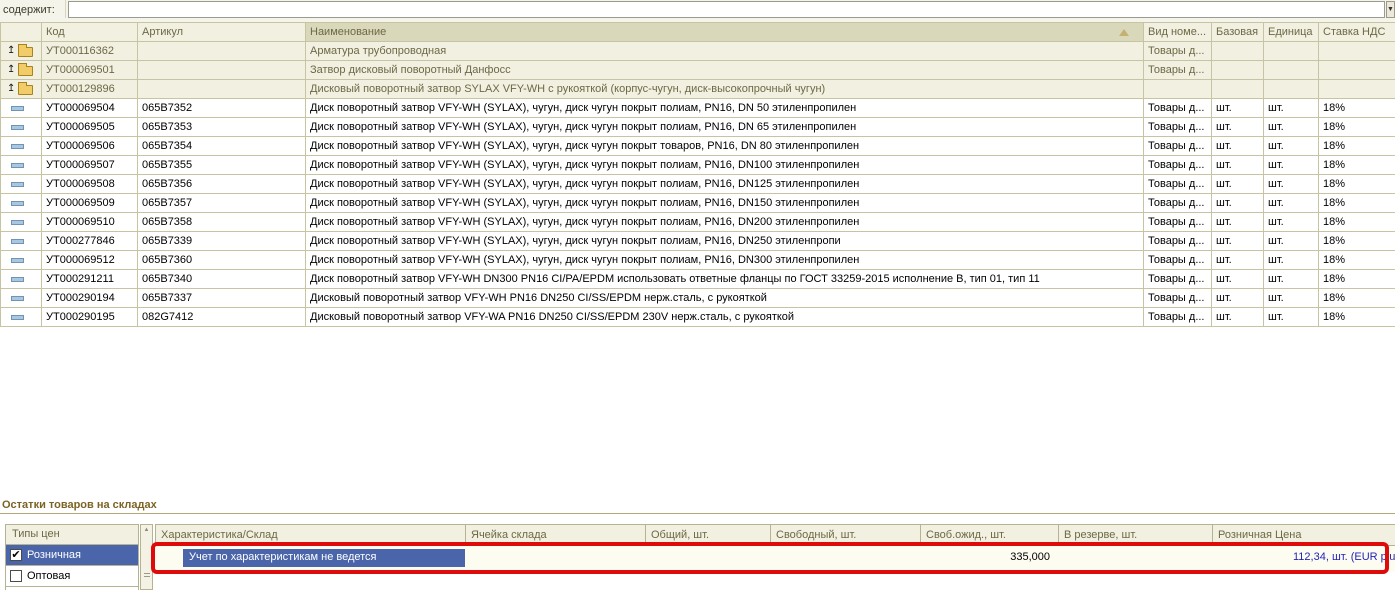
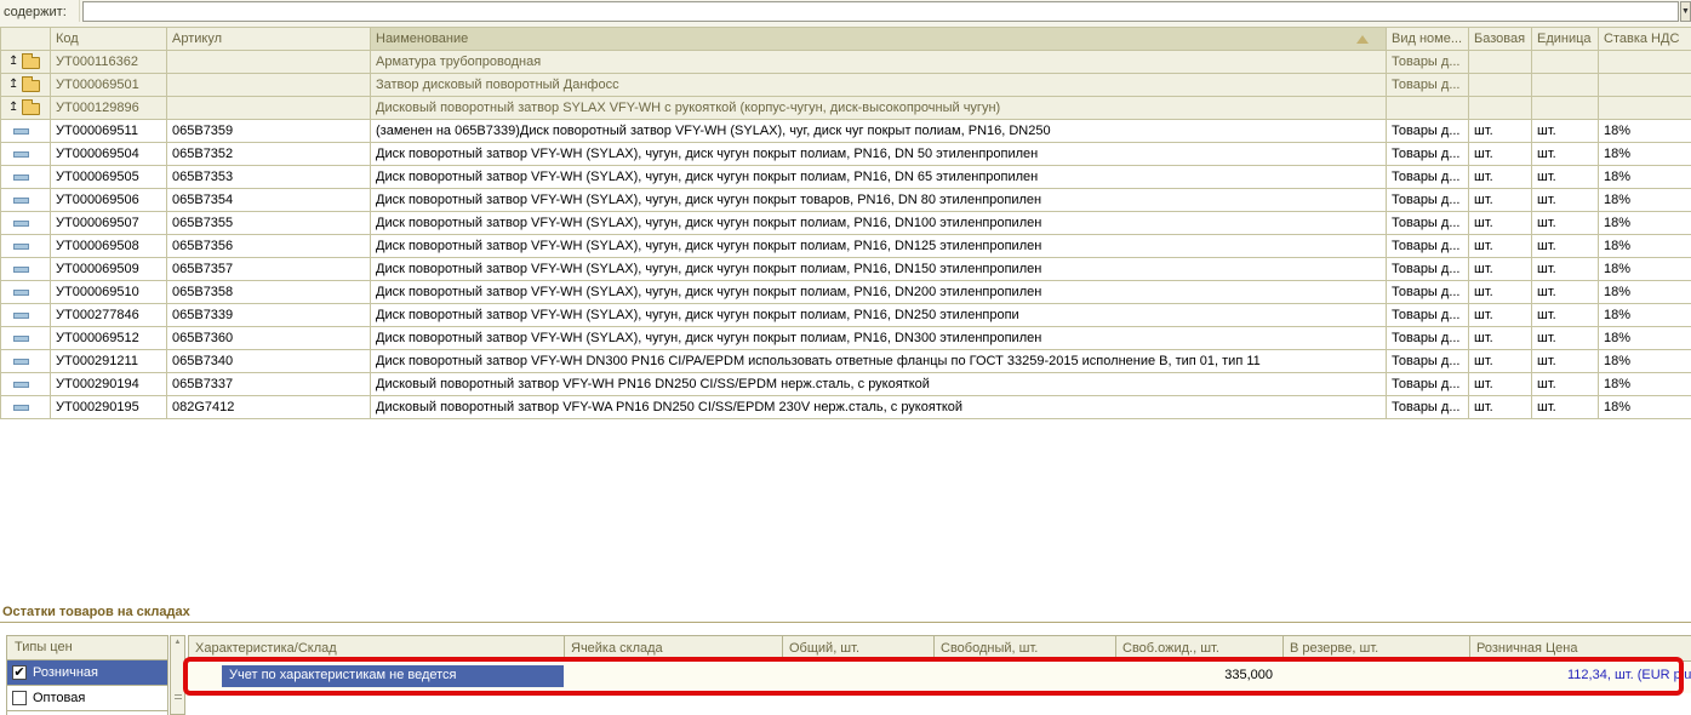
  содержит:
  	Код	Артикул	Наименование	Вид номе...	Базовая	Единица	Ставка НДС
  ↥	УТ000116362		Арматура трубопроводная	Товары д...
  ↥	УТ000069501		Затвор дисковый поворотный Данфосс	Товары д...
  ↥	УТ000129896		Дисковый поворотный затвор SYLAX VFY-WH с рукояткой (корпус-чугун, диск-высокопрочный чугун)
+ 	УТ000069511	065B7359	(заменен на 065B7339)Диск поворотный затвор VFY-WH (SYLAX), чуг, диск чуг покрыт полиам, PN16, DN250	Товары д...	шт.	шт.	18%
  	УТ000069504	065B7352	Диск поворотный затвор VFY-WH (SYLAX), чугун, диск чугун покрыт полиам, PN16, DN 50 этиленпропилен	Товары д...	шт.	шт.	18%
  	УТ000069505	065B7353	Диск поворотный затвор VFY-WH (SYLAX), чугун, диск чугун покрыт полиам, PN16, DN 65 этиленпропилен	Товары д...	шт.	шт.	18%
  	УТ000069506	065B7354	Диск поворотный затвор VFY-WH (SYLAX), чугун, диск чугун покрыт товаров, PN16, DN 80 этиленпропилен	Товары д...	шт.	шт.	18%
  	УТ000069507	065B7355	Диск поворотный затвор VFY-WH (SYLAX), чугун, диск чугун покрыт полиам, PN16, DN100 этиленпропилен	Товары д...	шт.	шт.	18%
  	УТ000069508	065B7356	Диск поворотный затвор VFY-WH (SYLAX), чугун, диск чугун покрыт полиам, PN16, DN125 этиленпропилен	Товары д...	шт.	шт.	18%
  	УТ000069509	065B7357	Диск поворотный затвор VFY-WH (SYLAX), чугун, диск чугун покрыт полиам, PN16, DN150 этиленпропилен	Товары д...	шт.	шт.	18%
  	УТ000069510	065B7358	Диск поворотный затвор VFY-WH (SYLAX), чугун, диск чугун покрыт полиам, PN16, DN200 этиленпропилен	Товары д...	шт.	шт.	18%
  	УТ000277846	065B7339	Диск поворотный затвор VFY-WH (SYLAX), чугун, диск чугун покрыт полиам, PN16, DN250 этиленпропи	Товары д...	шт.	шт.	18%
  	УТ000069512	065B7360	Диск поворотный затвор VFY-WH (SYLAX), чугун, диск чугун покрыт полиам, PN16, DN300 этиленпропилен	Товары д...	шт.	шт.	18%
  	УТ000291211	065B7340	Диск поворотный затвор VFY-WH DN300 PN16 CI/PA/EPDM использовать ответные фланцы по ГОСТ 33259-2015 исполнение B, тип 01, тип 11	Товары д...	шт.	шт.	18%
  	УТ000290194	065B7337	Дисковый поворотный затвор VFY-WH PN16 DN250 CI/SS/EPDM нерж.сталь, с рукояткой	Товары д...	шт.	шт.	18%
  	УТ000290195	082G7412	Дисковый поворотный затвор VFY-WA PN16 DN250 CI/SS/EPDM 230V нерж.сталь, с рукояткой	Товары д...	шт.	шт.	18%
  Остатки товаров на складах
  Типы цен
  ✔
  Розничная
  Оптовая
  Характеристика/Склад	Ячейка склада	Общий, шт.	Свободный, шт.	Своб.ожид., шт.	В резерве, шт.	Розничная Цена
  Учет по характеристикам не ведется
  335,000
  112,34, шт. (EUR plu
